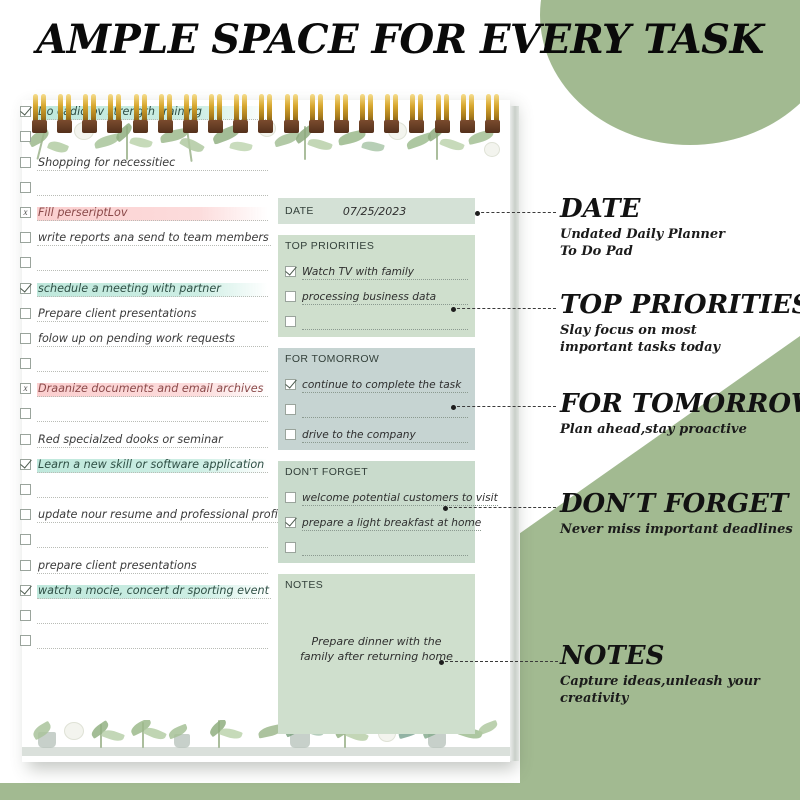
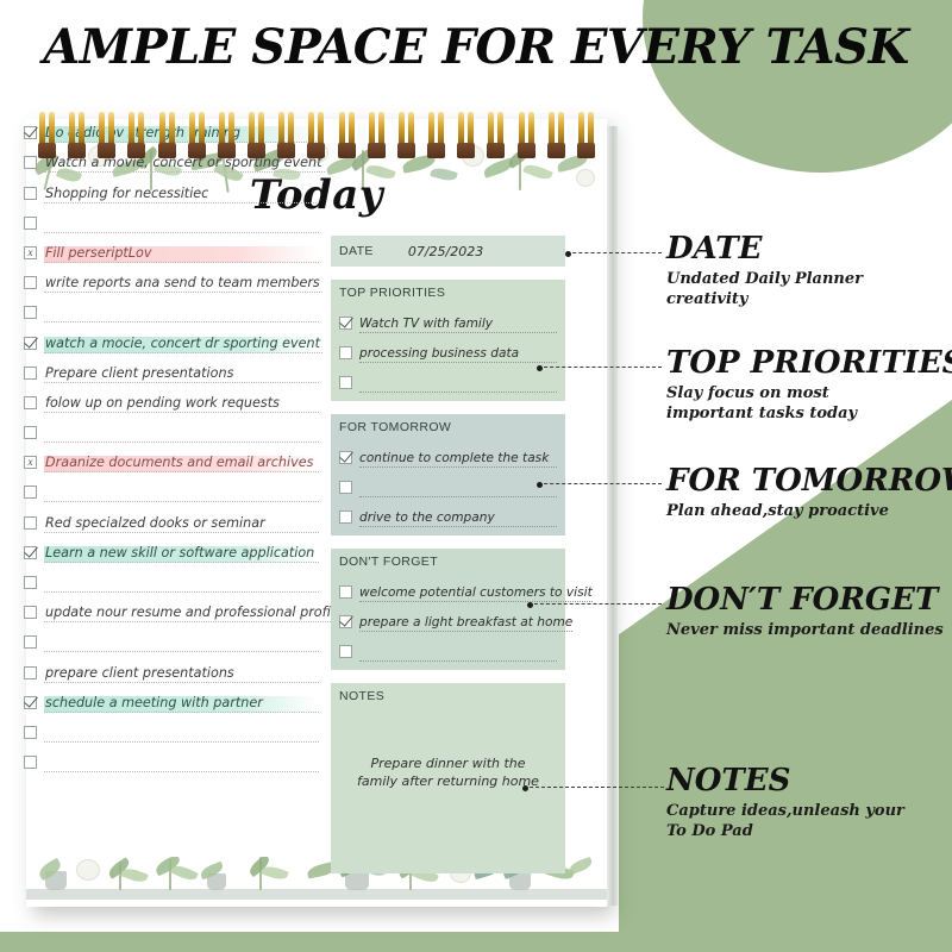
  AMPLE SPACE FOR EVERY TASK
+ Today
+ Watch a movie, concert or sporting event
  Shopping for necessitiec
  x
  Fill perseriptLov
  write reports ana send to team members
- schedule a meeting with partner
+ watch a mocie, concert dr sporting event
  Prepare client presentations
  folow up on pending work requests
  x
  Draanize documents and email archives
  Red specialzed dooks or seminar
  Learn a new skill or software application
  update nour resume and professional profi
  prepare client presentations
- watch a mocie, concert dr sporting event
+ schedule a meeting with partner
  DATE
  07/25/2023
  TOP PRIORITIES
  Watch TV with family
  processing business data
  FOR TOMORROW
  continue to complete the task
  drive to the company
  DON'T FORGET
  welcome potential customers to visit
  prepare a light breakfast at home
  NOTES
  Prepare dinner with the
  family after returning home
  DATE
  Undated Daily Planner
- To Do Pad
+ creativity
  TOP PRIORITIE
  Slay focus on most
  important tasks today
  FOR TOMORRO
  Plan ahead,stay proactive
  DON′T FORGET
  Never miss important deadlines
  NOTES
  Capture ideas,unleash your
- creativity
+ To Do Pad
